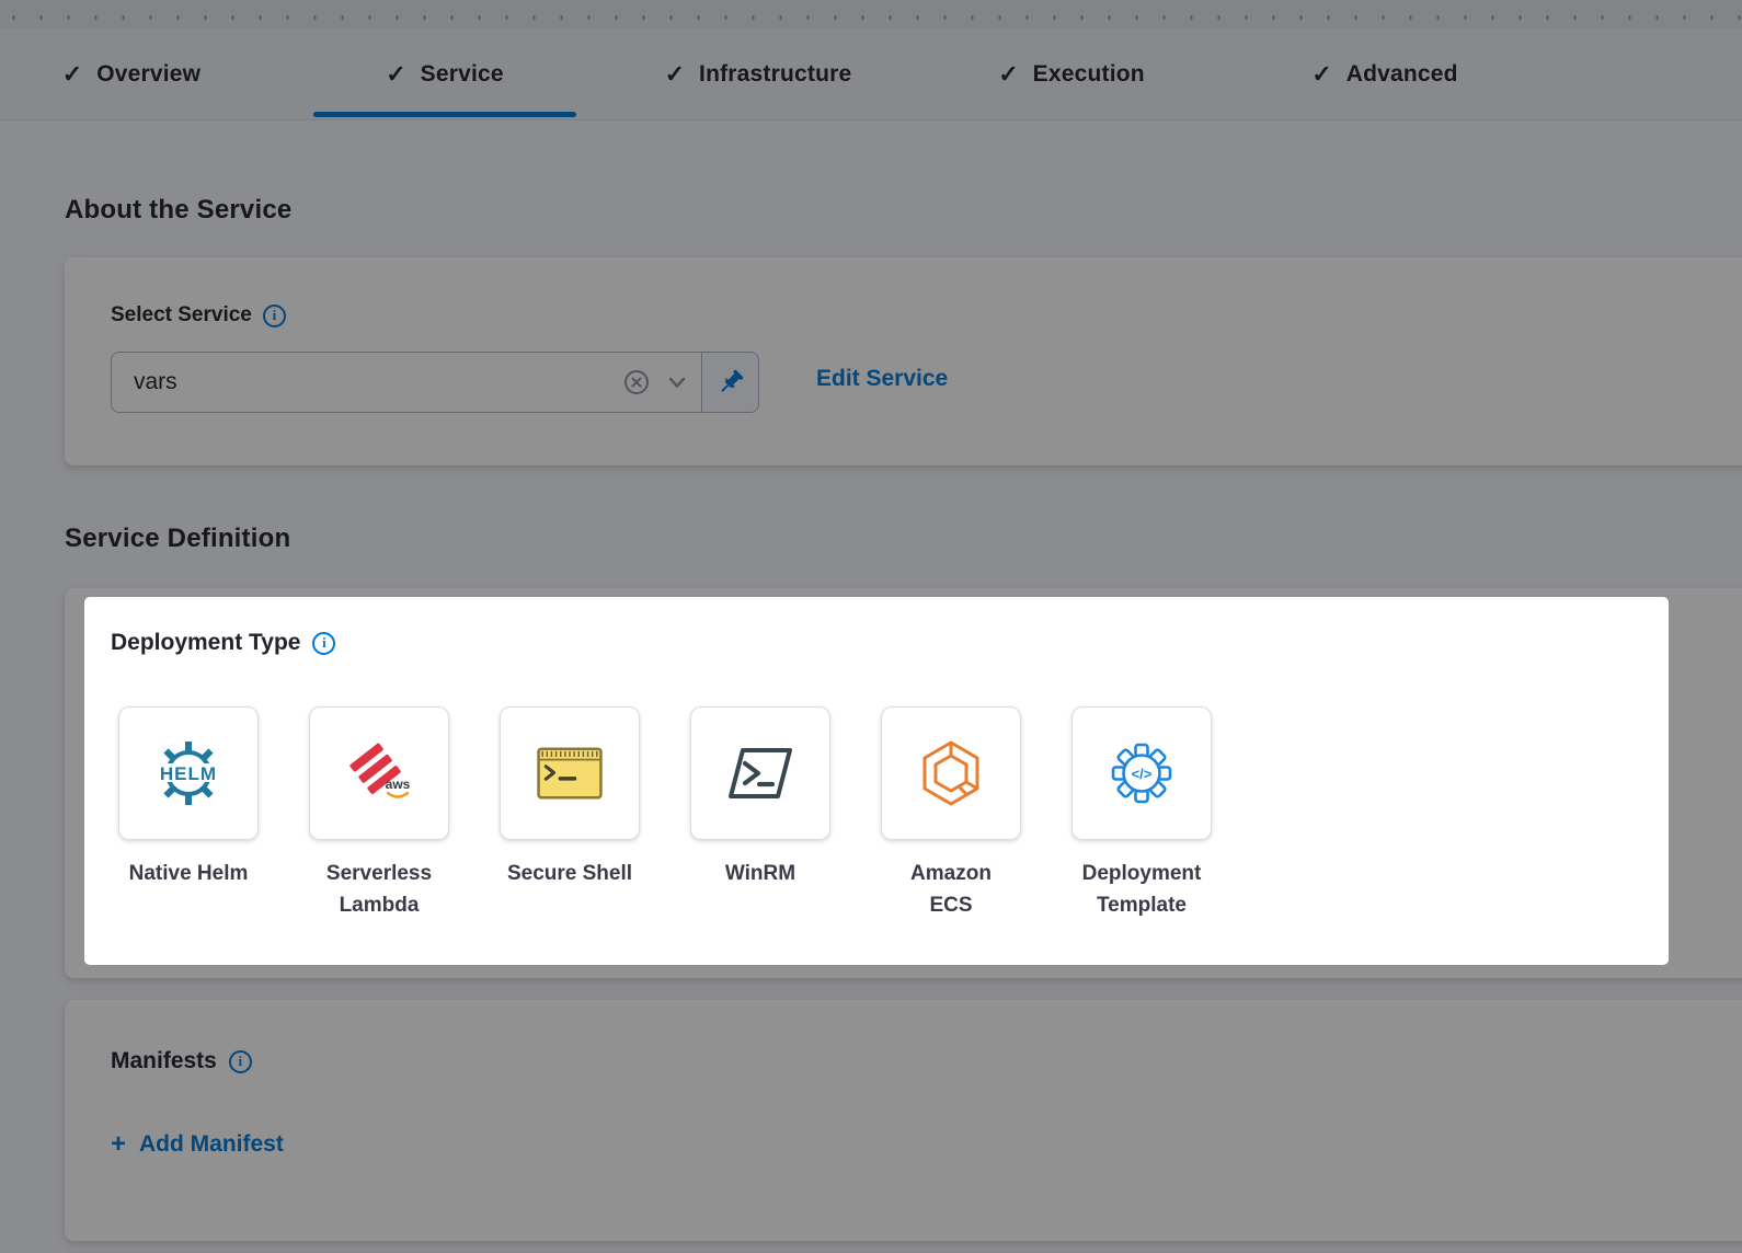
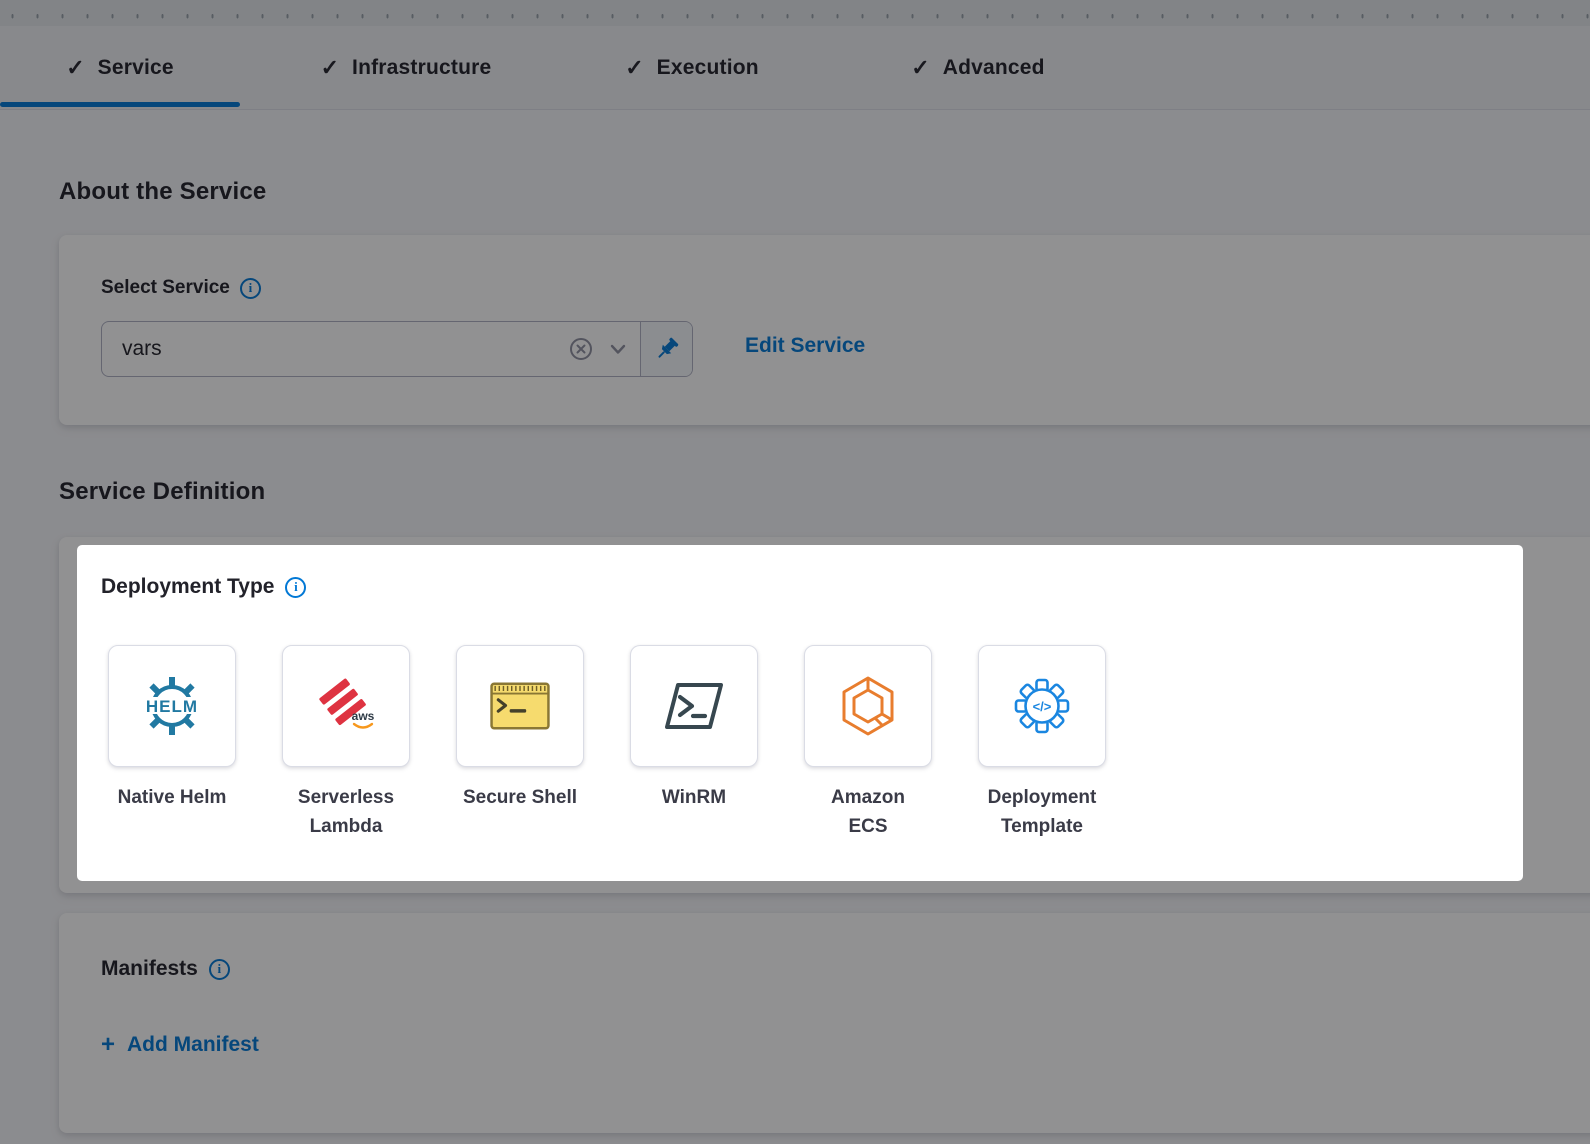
- Overview
  Service
  Infrastructure
  Execution
  Advanced
  About the Service
  Select Service
  vars
  Edit Service
  Service Definition
  Deployment Type
  HELM
  Native Helm
  aws
  Serverless
  Lambda
  Secure Shell
  WinRM
  Amazon
  ECS
  </>
  Deployment
  Template
  Manifests
  Add Manifest
